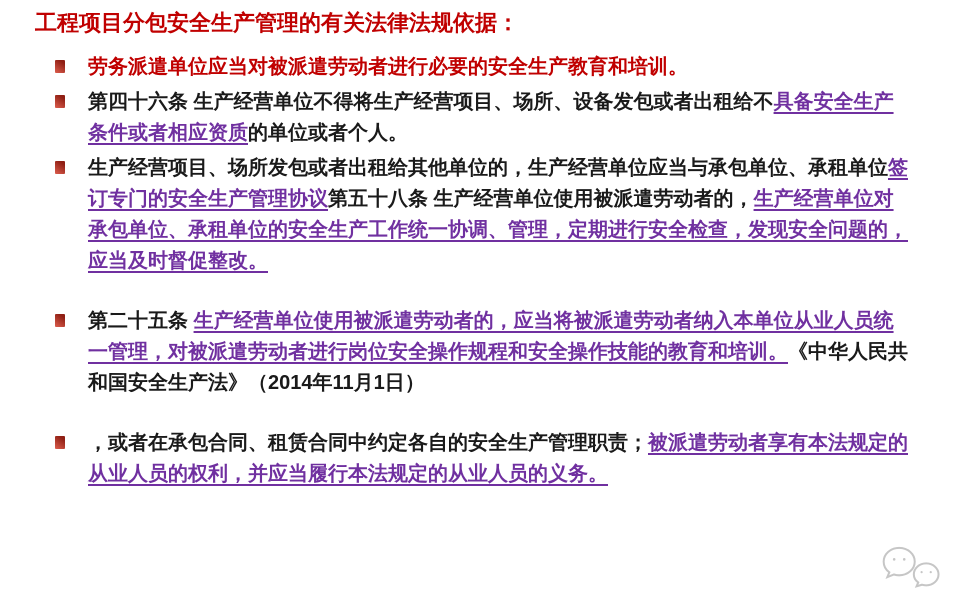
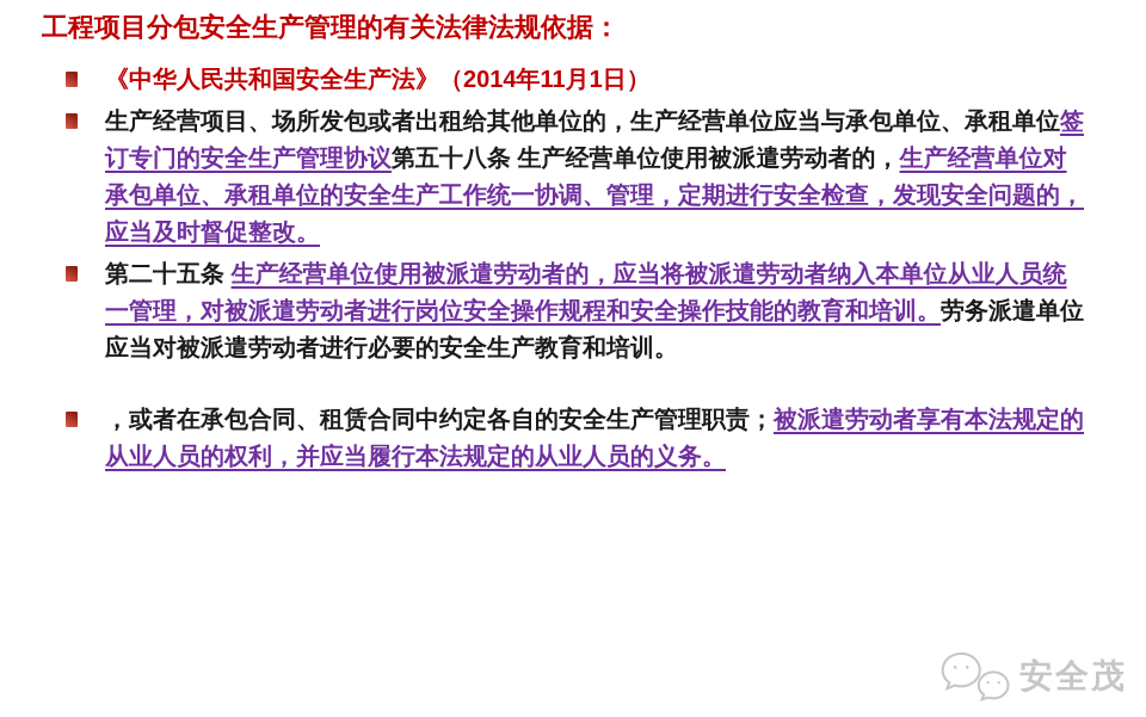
  工程项目分包安全生产管理的有关法律法规依据：
- 劳务派遣单位应当对被派遣劳动者进行必要的安全生产教育和培训。
+ 《中华人民共和国安全生产法》（2014年11月1日）
- 第四十六条 生产经营单位不得将生产经营项目、场所、设备发包或者出租给不具备安全生产条件或者相应资质的单位或者个人。
  生产经营项目、场所发包或者出租给其他单位的，生产经营单位应当与承包单位、承租单位签订专门的安全生产管理协议第五十八条 生产经营单位使用被派遣劳动者的，生产经营单位对承包单位、承租单位的安全生产工作统一协调、管理，定期进行安全检查，发现安全问题的，应当及时督促整改。
- 第二十五条 生产经营单位使用被派遣劳动者的，应当将被派遣劳动者纳入本单位从业人员统一管理，对被派遣劳动者进行岗位安全操作规程和安全操作技能的教育和培训。《中华人民共和国安全生产法》（2014年11月1日）
+ 第二十五条 生产经营单位使用被派遣劳动者的，应当将被派遣劳动者纳入本单位从业人员统一管理，对被派遣劳动者进行岗位安全操作规程和安全操作技能的教育和培训。劳务派遣单位应当对被派遣劳动者进行必要的安全生产教育和培训。
  ，或者在承包合同、租赁合同中约定各自的安全生产管理职责；被派遣劳动者享有本法规定的从业人员的权利，并应当履行本法规定的从业人员的义务。
+ 安全茂
